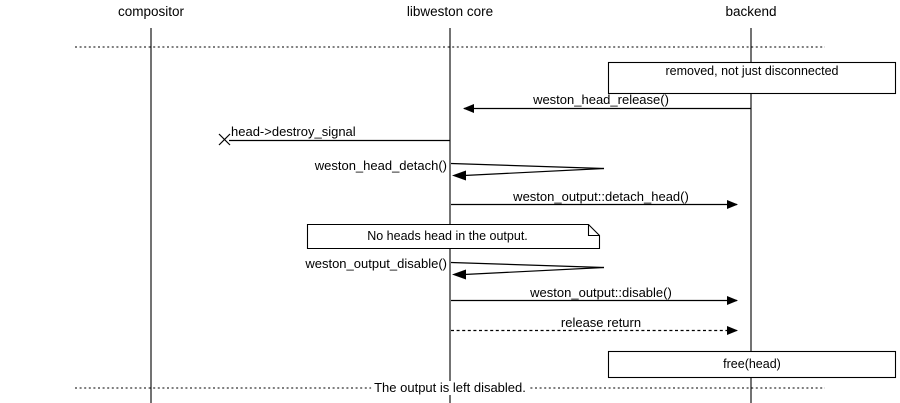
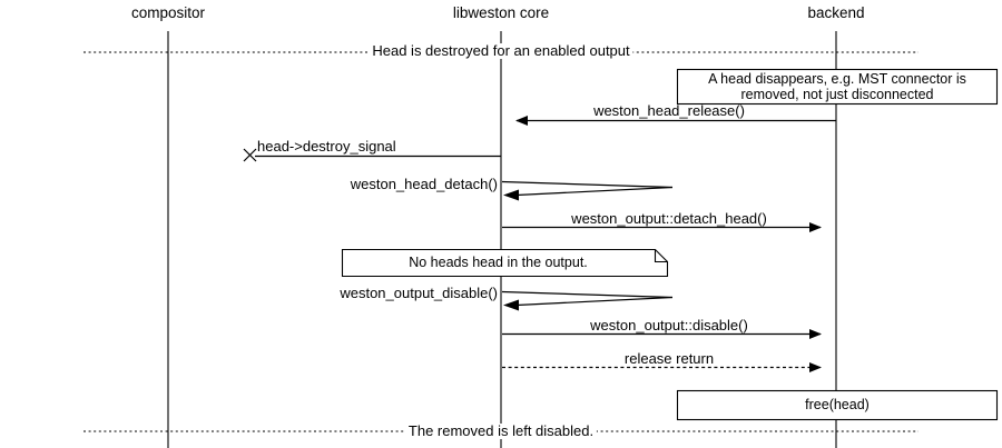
  compositor
  libweston core
  backend
+ Head is destroyed for an enabled output
- The output is left disabled.
+ The removed is left disabled.
+ A head disappears, e.g. MST connector is
  removed, not just disconnected
  No heads head in the output.
  free(head)
  weston_head_release()
  head->destroy_signal
  weston_head_detach()
  weston_output::detach_head()
  weston_output_disable()
  weston_output::disable()
  release return
